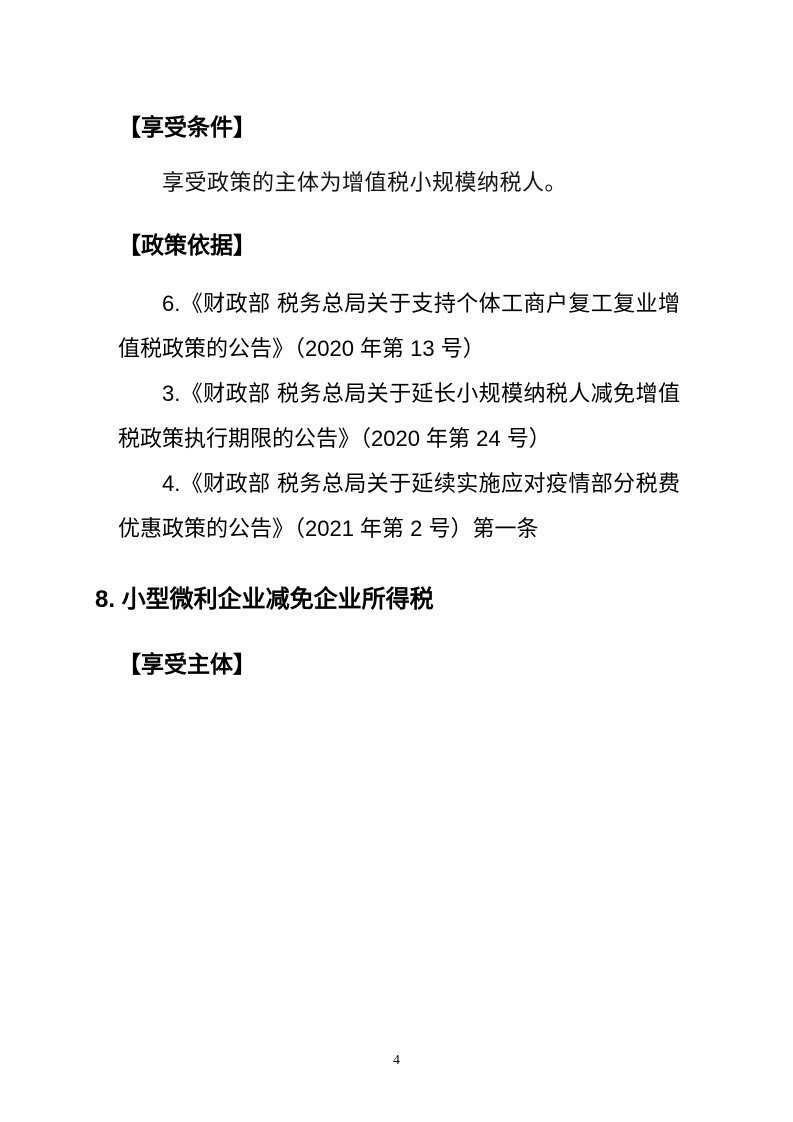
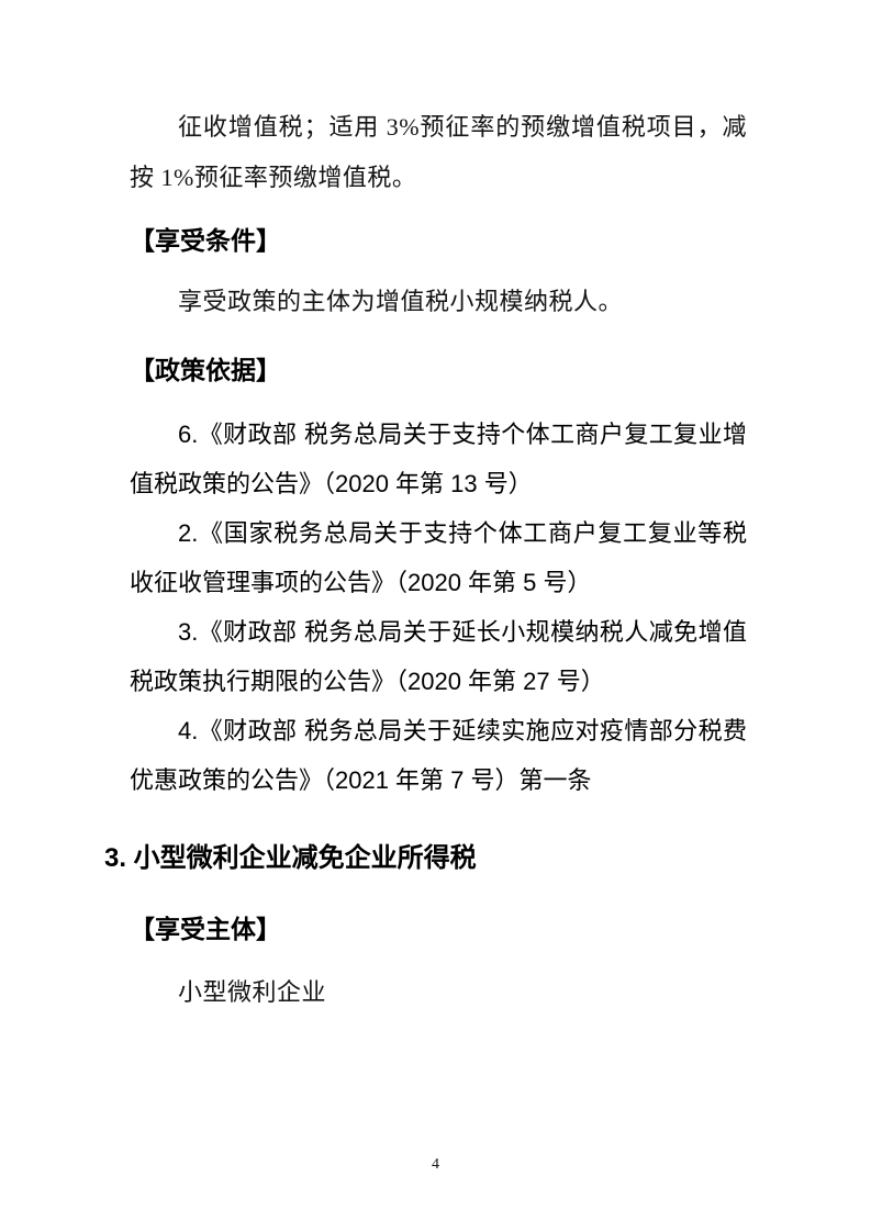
+ 征收增值税；适用 3%预征率的预缴增值税项目，减按 1%预征率预缴增值税。
  【享受条件】
  享受政策的主体为增值税小规模纳税人。
  【政策依据】
  6.《财政部 税务总局关于支持个体工商户复工复业增值税政策的公告》（2020 年第 13 号）
+ 2.《国家税务总局关于支持个体工商户复工复业等税收征收管理事项的公告》（2020 年第 5 号）
- 3.《财政部 税务总局关于延长小规模纳税人减免增值税政策执行期限的公告》（2020 年第 24 号）
+ 3.《财政部 税务总局关于延长小规模纳税人减免增值税政策执行期限的公告》（2020 年第 27 号）
- 4.《财政部 税务总局关于延续实施应对疫情部分税费优惠政策的公告》（2021 年第 2 号）第一条
+ 4.《财政部 税务总局关于延续实施应对疫情部分税费优惠政策的公告》（2021 年第 7 号）第一条
- 8. 小型微利企业减免企业所得税
+ 3. 小型微利企业减免企业所得税
  【享受主体】
+ 小型微利企业
  4
